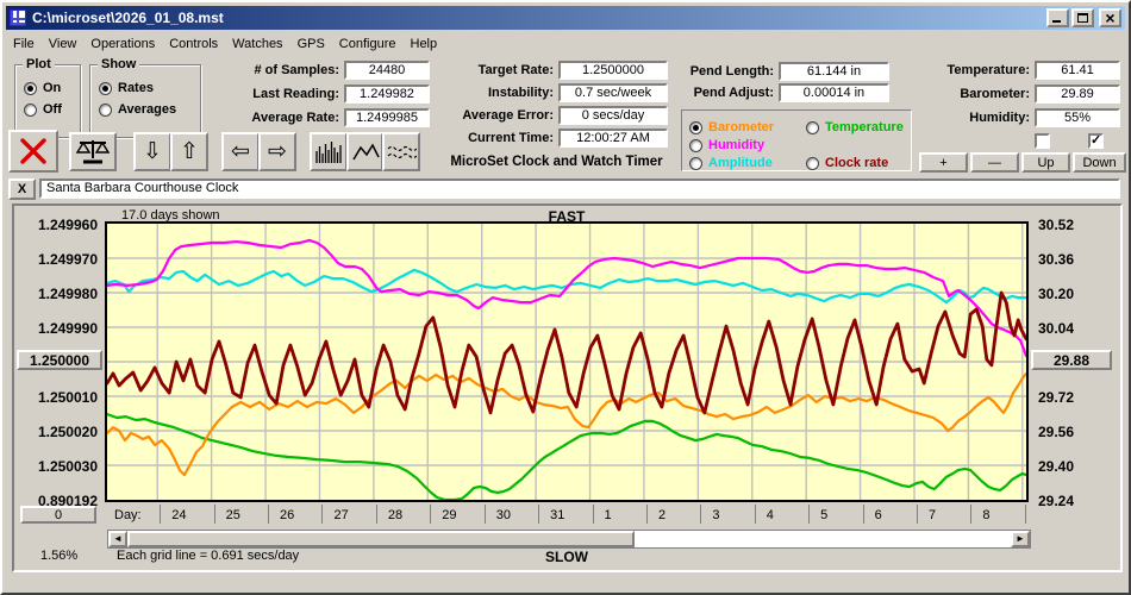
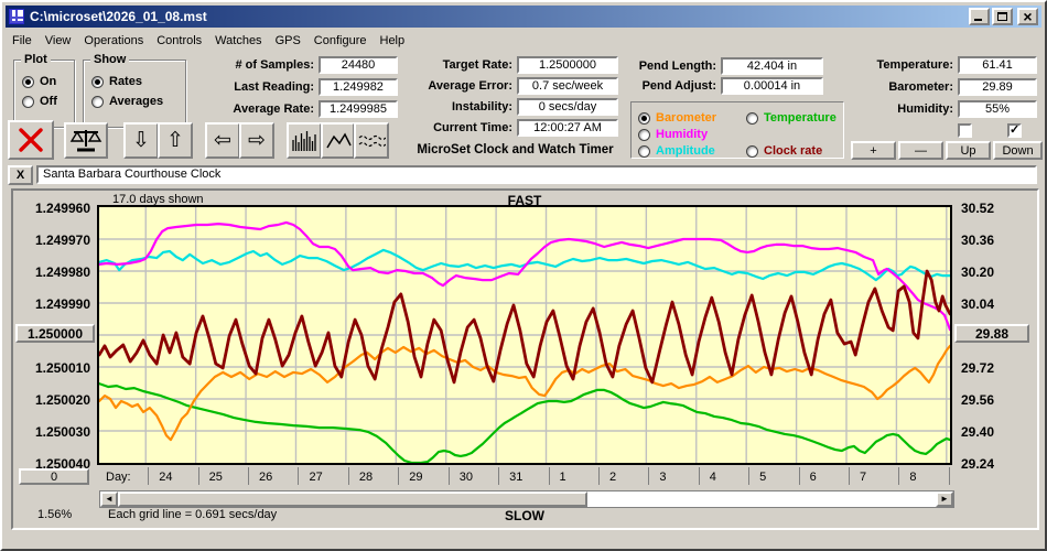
  C:\microset\2026_01_08.mst
  ×
  File
  View
  Operations
  Controls
  Watches
  GPS
  Configure
  Help
  Plot
  On
  Off
  Show
  Rates
  Averages
  # of Samples:
  24480
  Last Reading:
  1.249982
  Average Rate:
  1.2499985
  Target Rate:
  1.2500000
- Instability:
+ Average Error:
  0.7 sec/week
- Average Error:
+ Instability:
  0 secs/day
  Current Time:
  12:00:27 AM
  Pend Length:
- 61.144 in
+ 42.404 in
  Pend Adjust:
  0.00014 in
  Temperature:
  61.41
  Barometer:
  29.89
  Humidity:
  55%
  MicroSet Clock and Watch Timer
  Barometer
  Humidity
  Amplitude
  Temperature
  Clock rate
  ✓
  +
  —
  Up
  Down
  ⇩
  ⇧
  ⇦
  ⇨
  X
  Santa Barbara Courthouse Clock
  17.0 days shown
  FAST
  1.250000
  29.88
  0
  Day:
  24
  25
  26
  27
  28
  29
  30
  31
  1
  2
  3
  4
  5
  6
  7
  8
  ◄
  ►
  1.56%
  Each grid line = 0.691 secs/day
  SLOW
  1.249960
  1.249970
  1.249980
  1.249990
  1.250010
  1.250020
  1.250030
- 0.890192
+ 1.250040
  30.52
  30.36
  30.20
  30.04
  29.72
  29.56
  29.40
  29.24
